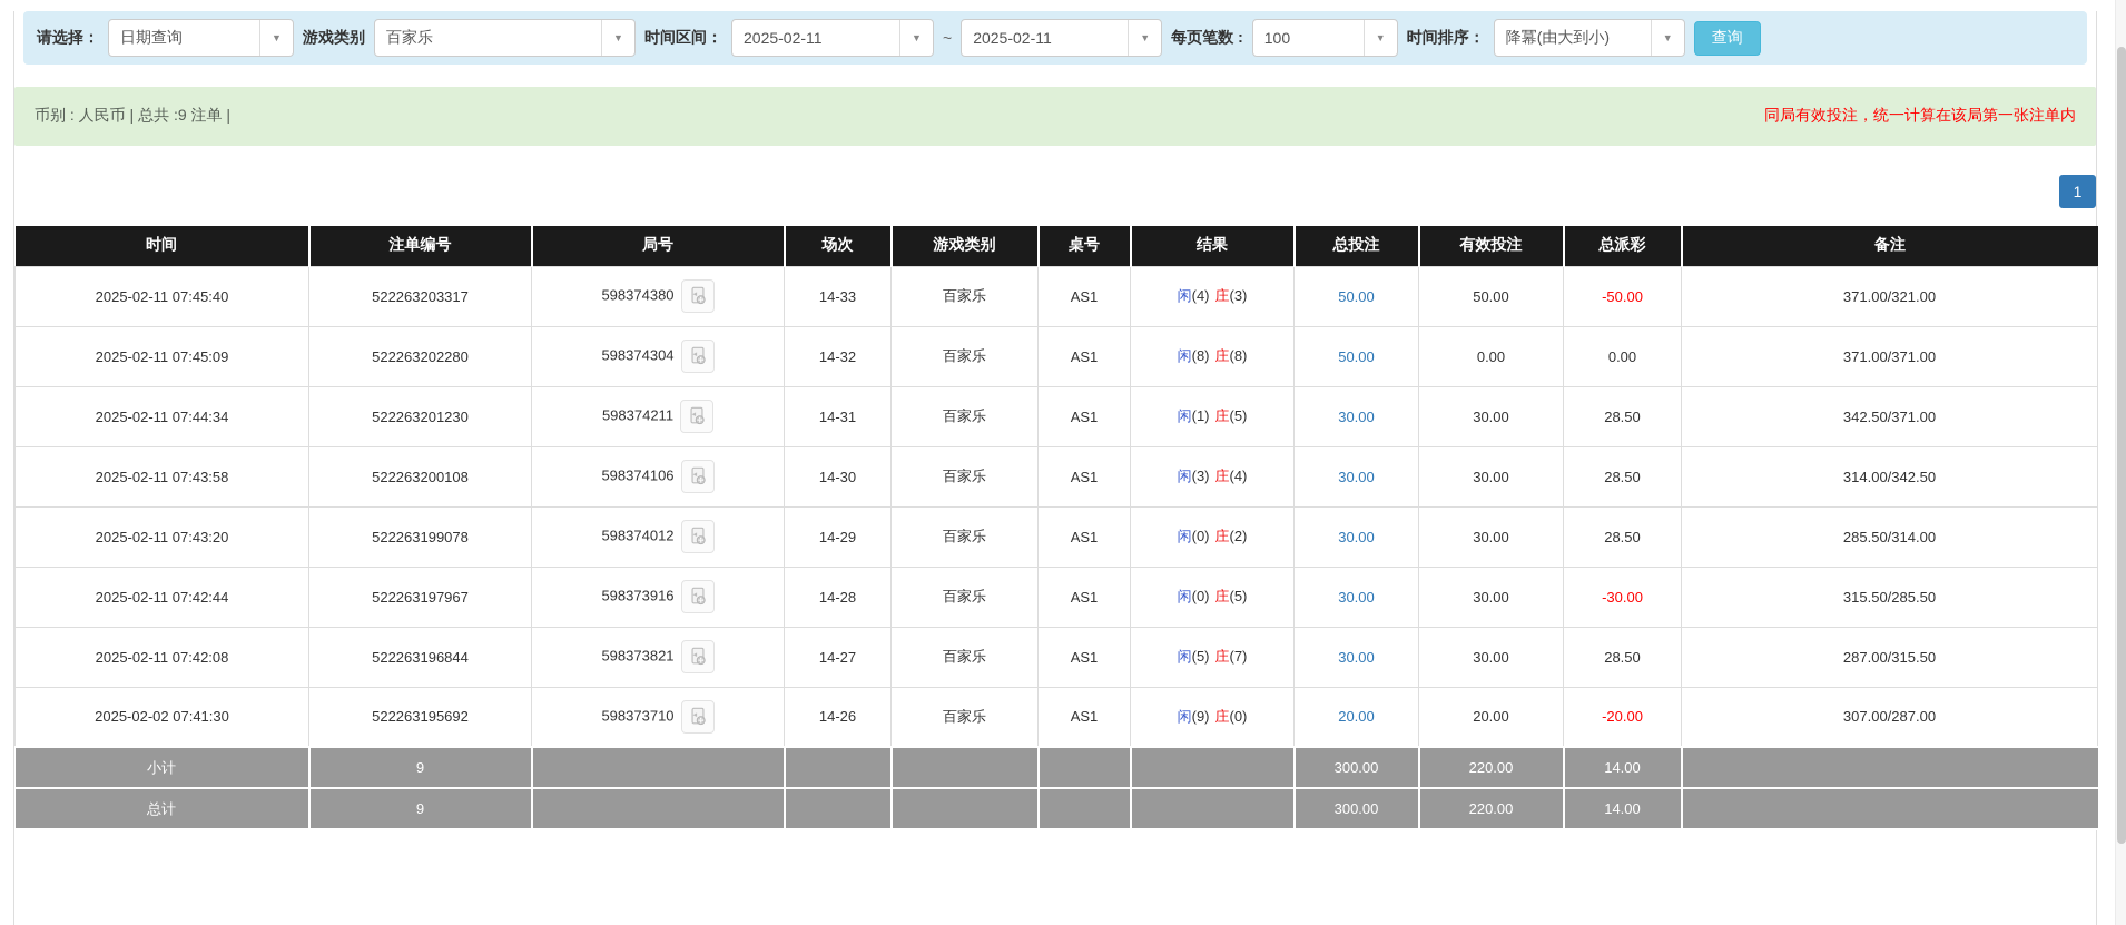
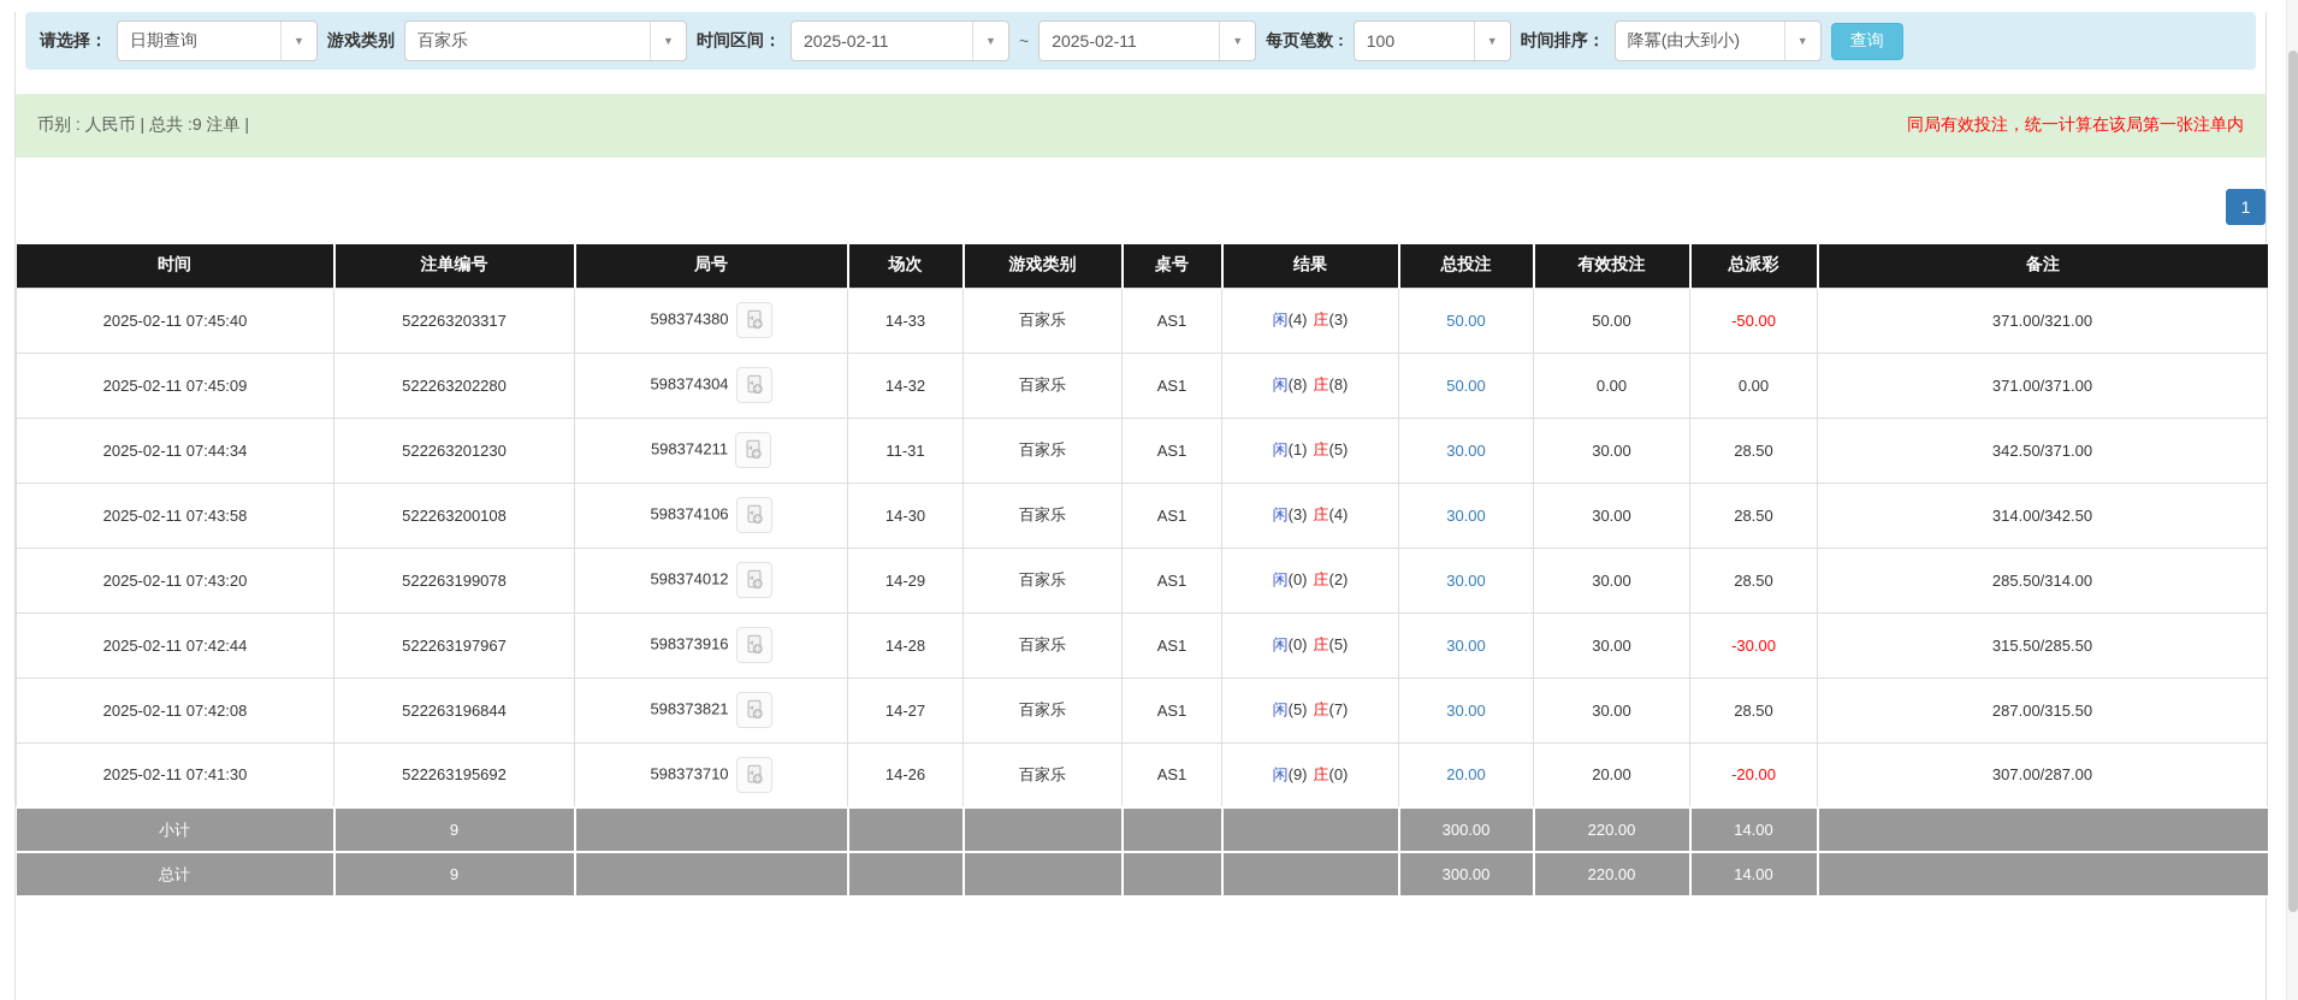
  请选择：
  日期查询
  ▼
  游戏类别
  百家乐
  ▼
  时间区间：
  2025-02-11
  ▼
  ~
  2025-02-11
  ▼
  每页笔数 :
  100
  ▼
  时间排序：
  降冪(由大到小)
  ▼
  查询
  币别 : 人民币 | 总共 :9 注单 |
  同局有效投注，统一计算在该局第一张注单内
  1
  时间	注单编号	局号	场次	游戏类别	桌号	结果	总投注	有效投注	总派彩	备注
  2025-02-11 07:45:40	522263203317	598374380	14-33	百家乐	AS1	闲(4) 庄(3)	50.00	50.00	-50.00	371.00/321.00
  2025-02-11 07:45:09	522263202280	598374304	14-32	百家乐	AS1	闲(8) 庄(8)	50.00	0.00	0.00	371.00/371.00
- 2025-02-11 07:44:34	522263201230	598374211	14-31	百家乐	AS1	闲(1) 庄(5)	30.00	30.00	28.50	342.50/371.00
+ 2025-02-11 07:44:34	522263201230	598374211	11-31	百家乐	AS1	闲(1) 庄(5)	30.00	30.00	28.50	342.50/371.00
  2025-02-11 07:43:58	522263200108	598374106	14-30	百家乐	AS1	闲(3) 庄(4)	30.00	30.00	28.50	314.00/342.50
  2025-02-11 07:43:20	522263199078	598374012	14-29	百家乐	AS1	闲(0) 庄(2)	30.00	30.00	28.50	285.50/314.00
  2025-02-11 07:42:44	522263197967	598373916	14-28	百家乐	AS1	闲(0) 庄(5)	30.00	30.00	-30.00	315.50/285.50
  2025-02-11 07:42:08	522263196844	598373821	14-27	百家乐	AS1	闲(5) 庄(7)	30.00	30.00	28.50	287.00/315.50
- 2025-02-02 07:41:30	522263195692	598373710	14-26	百家乐	AS1	闲(9) 庄(0)	20.00	20.00	-20.00	307.00/287.00
+ 2025-02-11 07:41:30	522263195692	598373710	14-26	百家乐	AS1	闲(9) 庄(0)	20.00	20.00	-20.00	307.00/287.00
  小计	9						300.00	220.00	14.00
  总计	9						300.00	220.00	14.00
